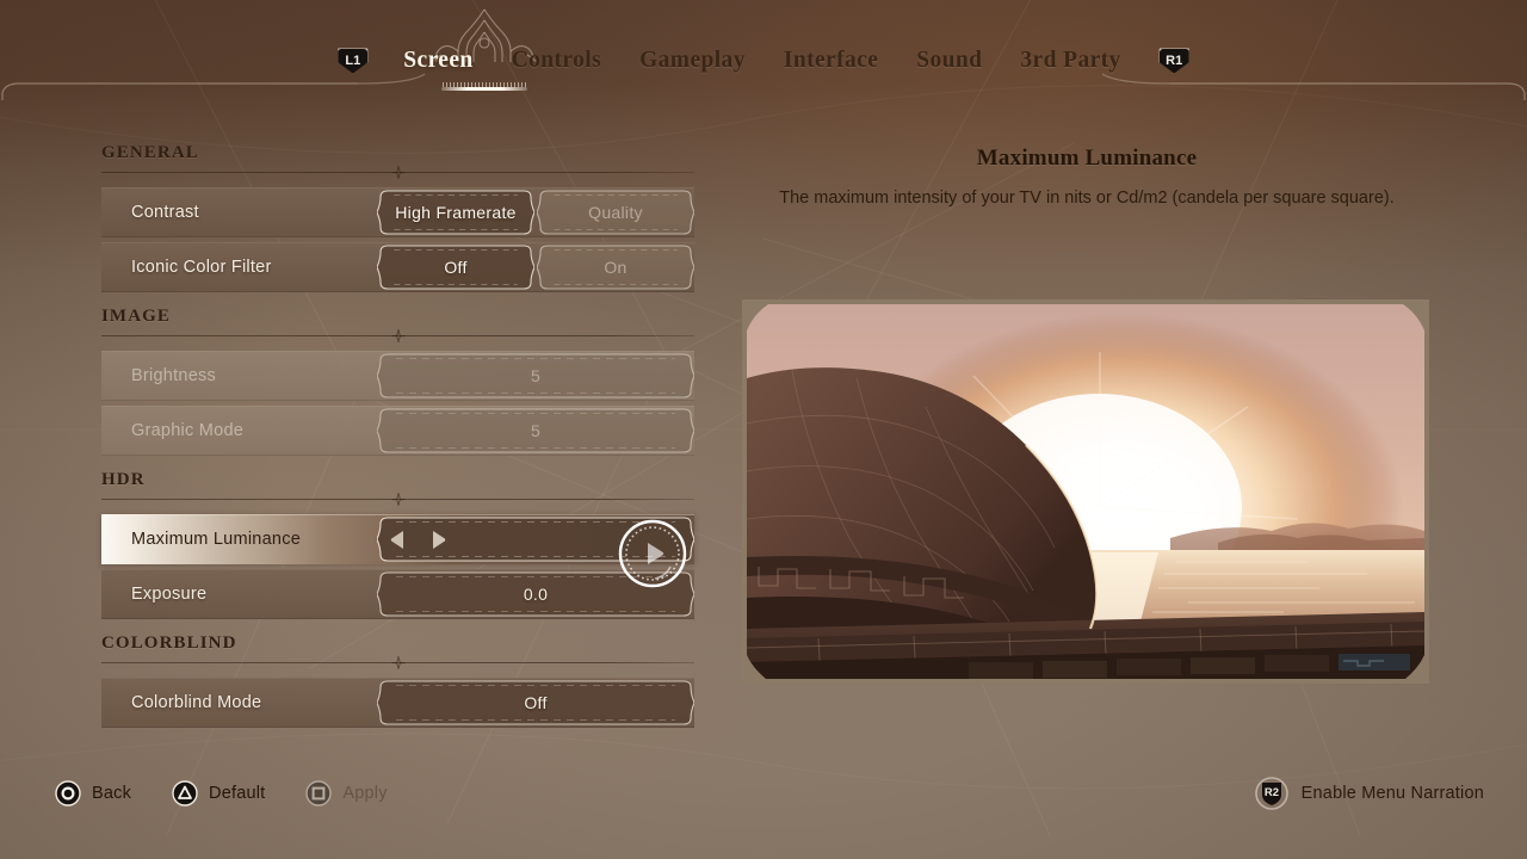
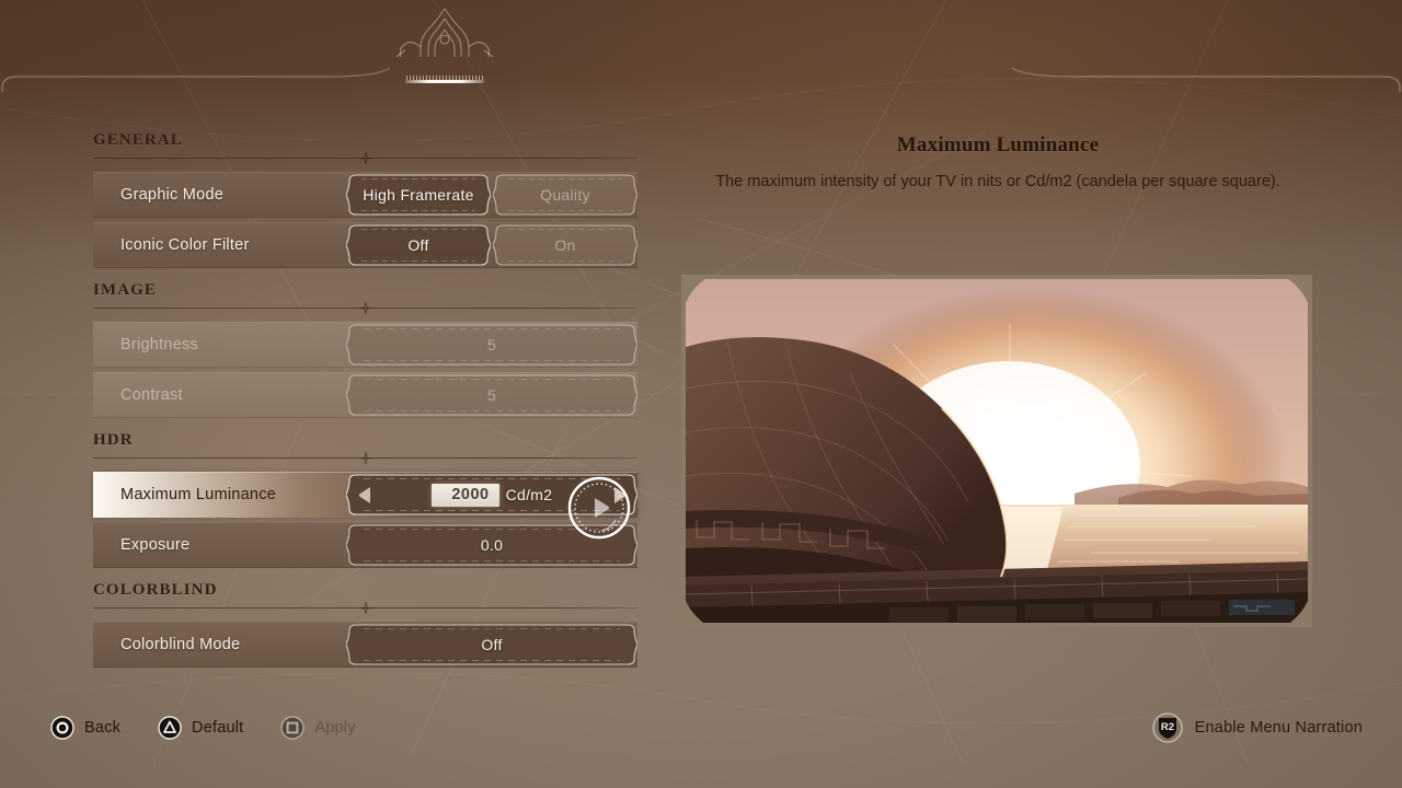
- L1
- Screen
- Controls
- Gameplay
- Interface
- Sound
- 3rd Party
- R1
  GENERAL
- Contrast
+ Graphic Mode
  High Framerate
  Quality
  Iconic Color Filter
  Off
  On
  IMAGE
  Brightness
  5
- Graphic Mode
+ Contrast
  5
  HDR
  Maximum Luminance
+ 2000
+ Cd/m2
  Exposure
  0.0
  COLORBLIND
  Colorblind Mode
  Off
  Maximum Luminance
  The maximum intensity of your TV in nits or Cd/m2 (candela per square square).
  Back
  Default
  Apply
  R2
  Enable Menu Narration
